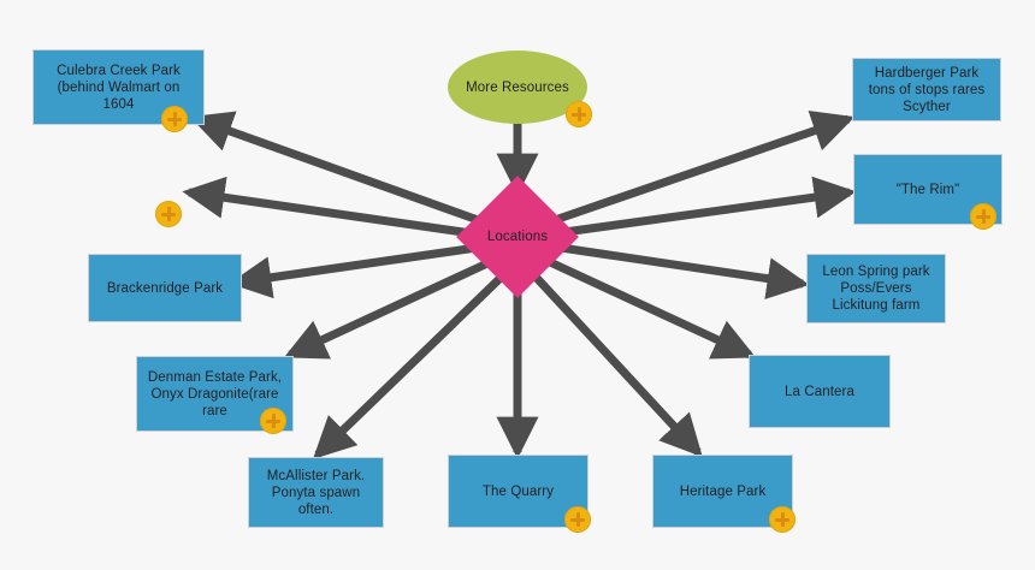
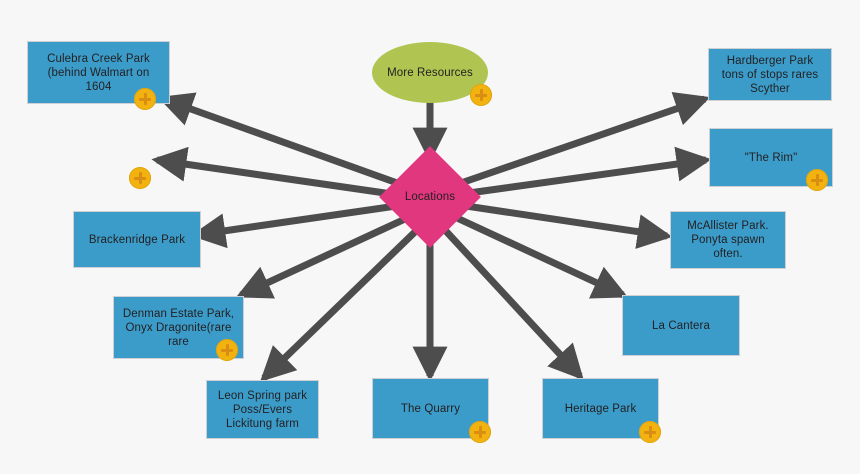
  More Resources
  Culebra Creek Park (behind Walmart on 1604
  Brackenridge Park
  Denman Estate Park, Onyx Dragonite(rare rare
- McAllister Park. Ponyta spawn often.
+ Leon Spring park Poss/Evers Lickitung farm
  The Quarry
  Heritage Park
  La Cantera
- Leon Spring park Poss/Evers Lickitung farm
+ McAllister Park. Ponyta spawn often.
  "The Rim"
  Hardberger Park tons of stops rares Scyther
  Locations
